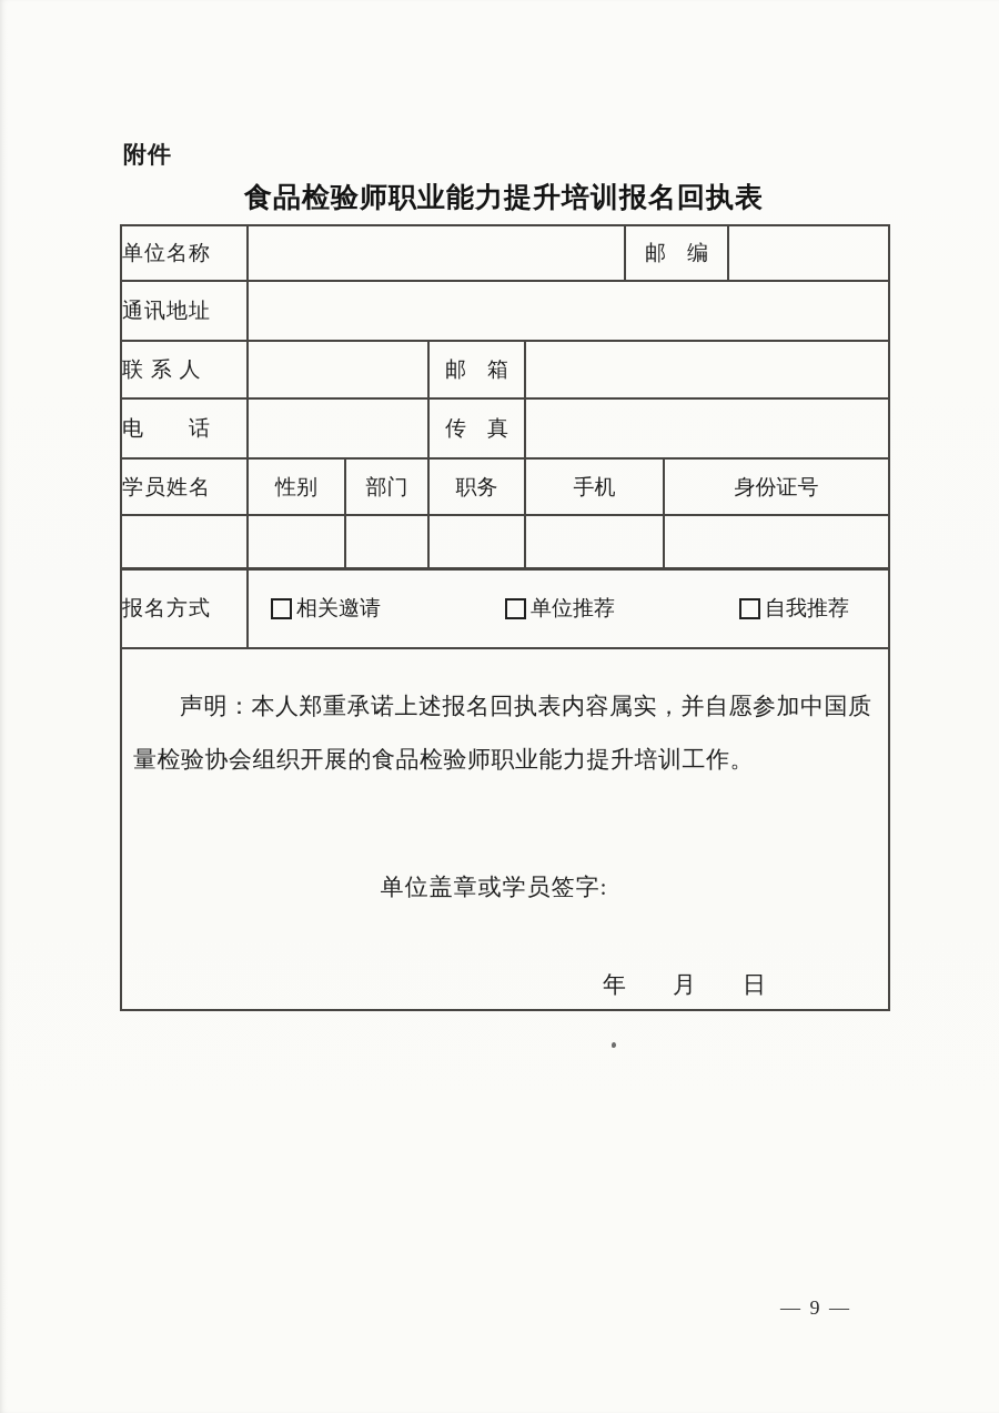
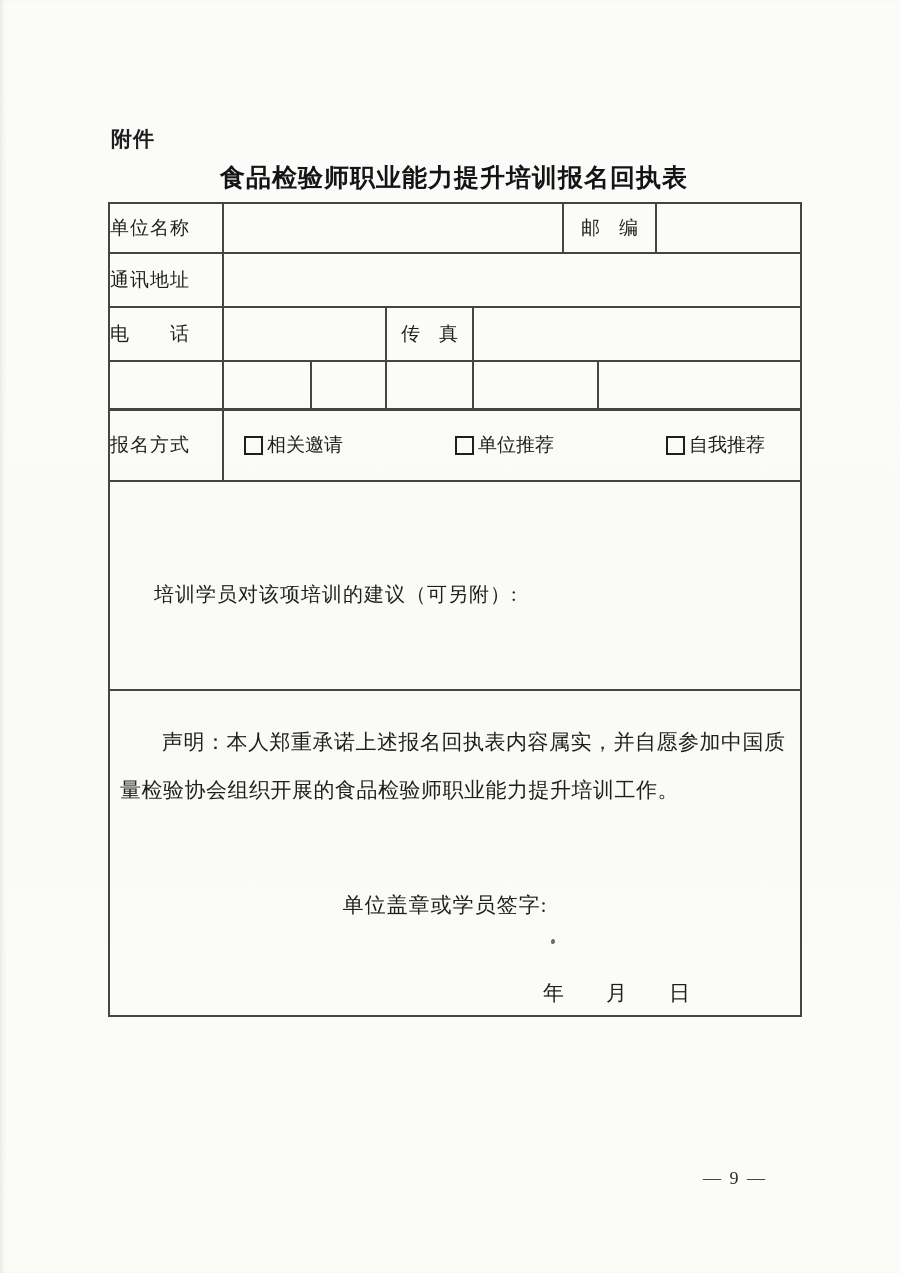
  附件
  食品检验师职业能力提升培训报名回执表
  单位名称		邮 编
  通讯地址
- 联 系 人		邮 箱
  电 话		传 真
- 学员姓名	性别	部门	职务	手机	身份证号
  报名方式	相关邀请 单位推荐 自我推荐
+ 培训学员对该项培训的建议（可另附）:
  声明：本人郑重承诺上述报名回执表内容属实，并自愿参加中国质量检验协会组织开展的食品检验师职业能力提升培训工作。 单位盖章或学员签字: 年 月 日
  — 9 —
